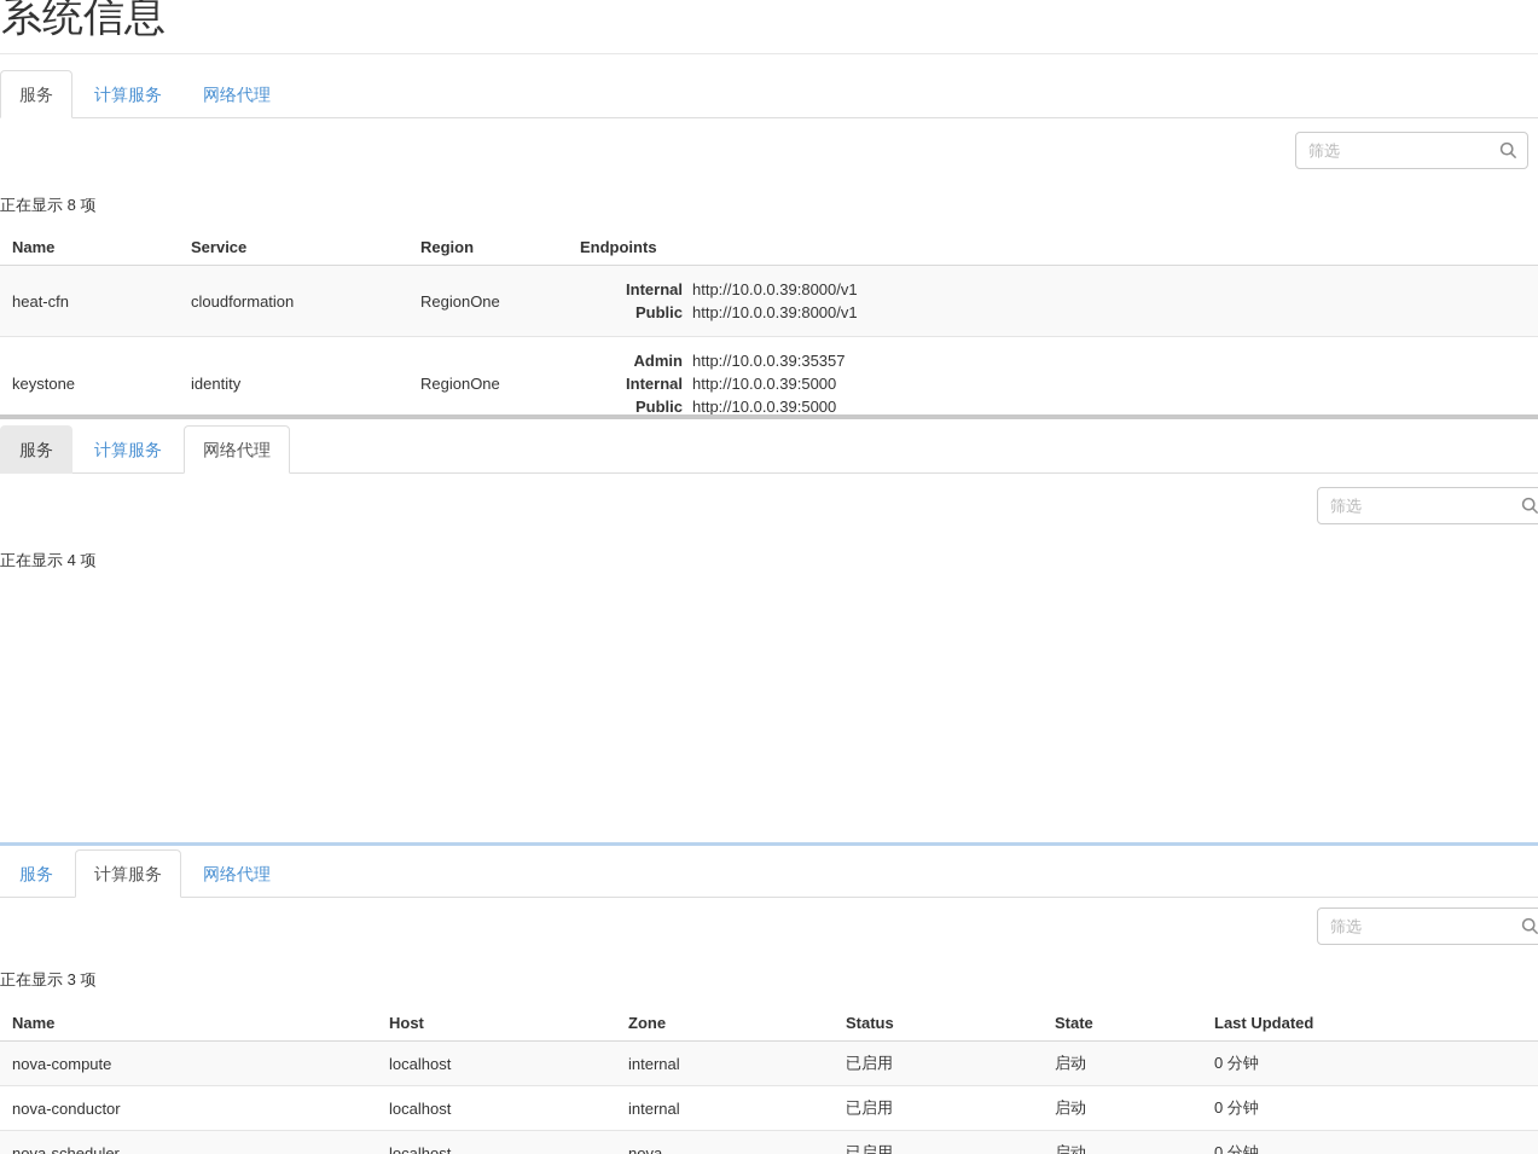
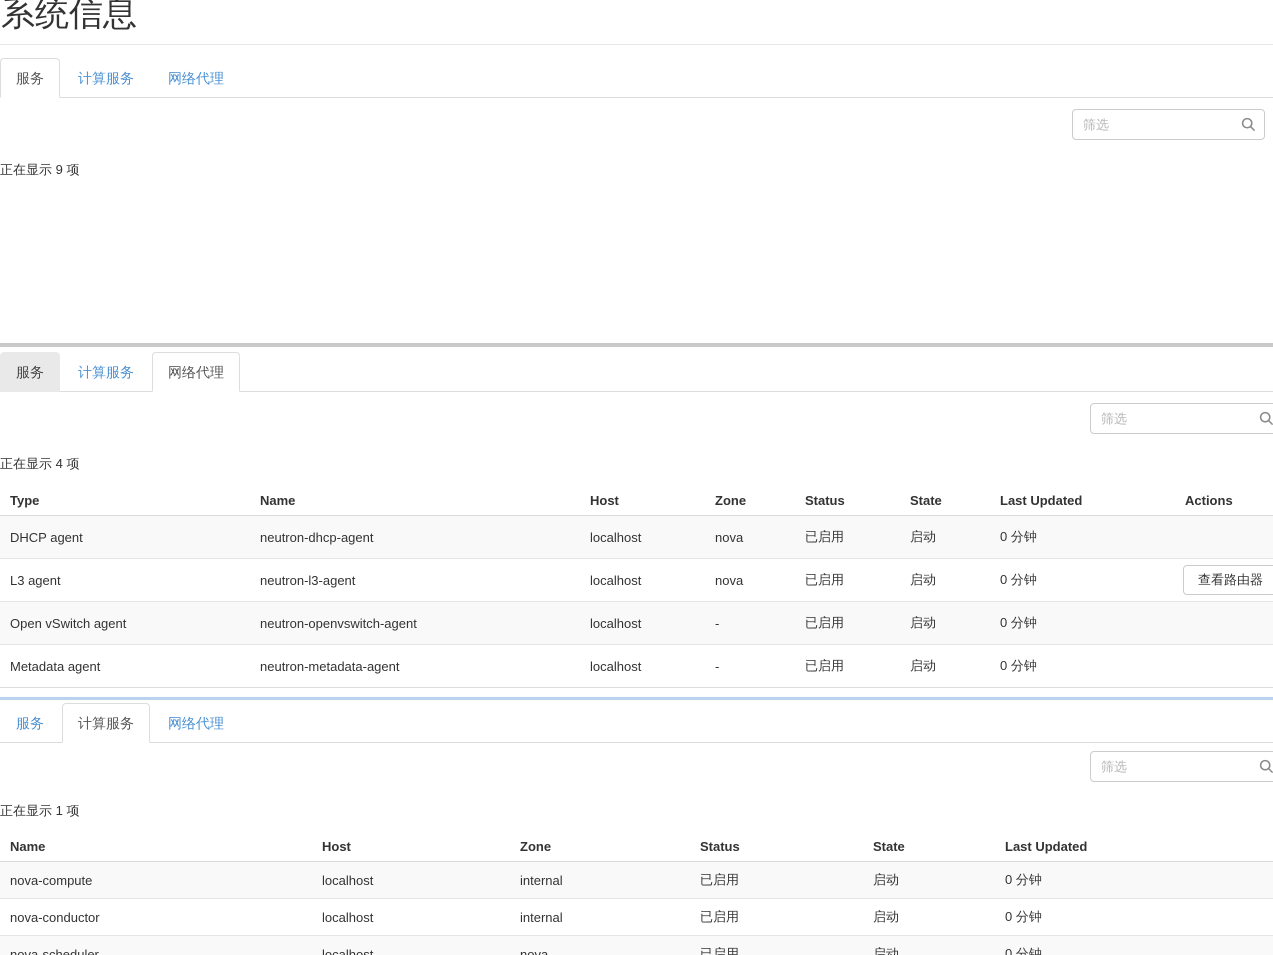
  系统信息
  服务
  计算服务
  网络代理
  筛选
- 正在显示 8 项
+ 正在显示 9 项
- Name	Service	Region	Endpoints
- heat-cfn	cloudformation	RegionOne	Internal http://10.0.0.39:8000/v1Public http://10.0.0.39:8000/v1
- keystone	identity	RegionOne	Admin http://10.0.0.39:35357Internal http://10.0.0.39:5000Public http://10.0.0.39:5000
  服务
  计算服务
  网络代理
  筛选
  正在显示 4 项
+ Type	Name	Host	Zone	Status	State	Last Updated	Actions
+ DHCP agent	neutron-dhcp-agent	localhost	nova	已启用	启动	0 分钟
+ L3 agent	neutron-l3-agent	localhost	nova	已启用	启动	0 分钟	查看路由器
+ Open vSwitch agent	neutron-openvswitch-agent	localhost	-	已启用	启动	0 分钟
+ Metadata agent	neutron-metadata-agent	localhost	-	已启用	启动	0 分钟
  服务
  计算服务
  网络代理
  筛选
- 正在显示 3 项
+ 正在显示 1 项
  Name	Host	Zone	Status	State	Last Updated
  nova-compute	localhost	internal	已启用	启动	0 分钟
  nova-conductor	localhost	internal	已启用	启动	0 分钟
  nova-scheduler	localhost	nova	已启用	启动	0 分钟
